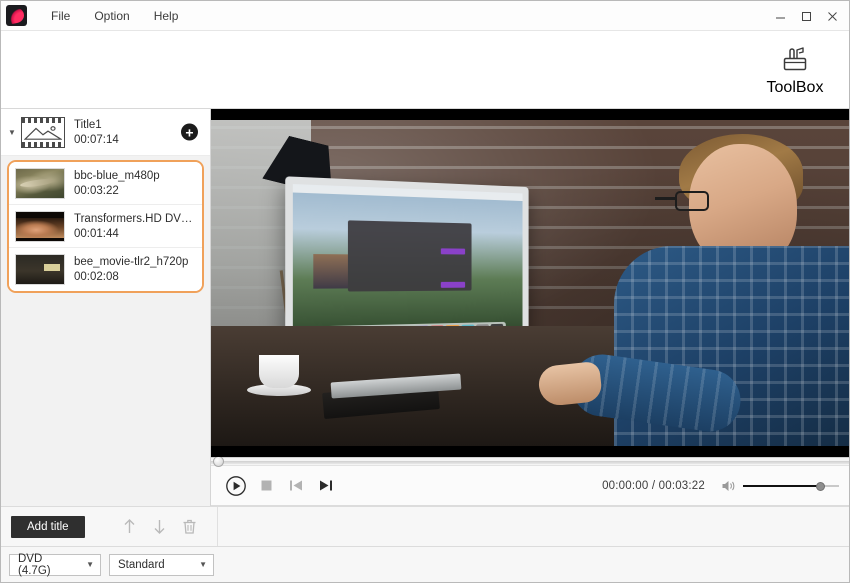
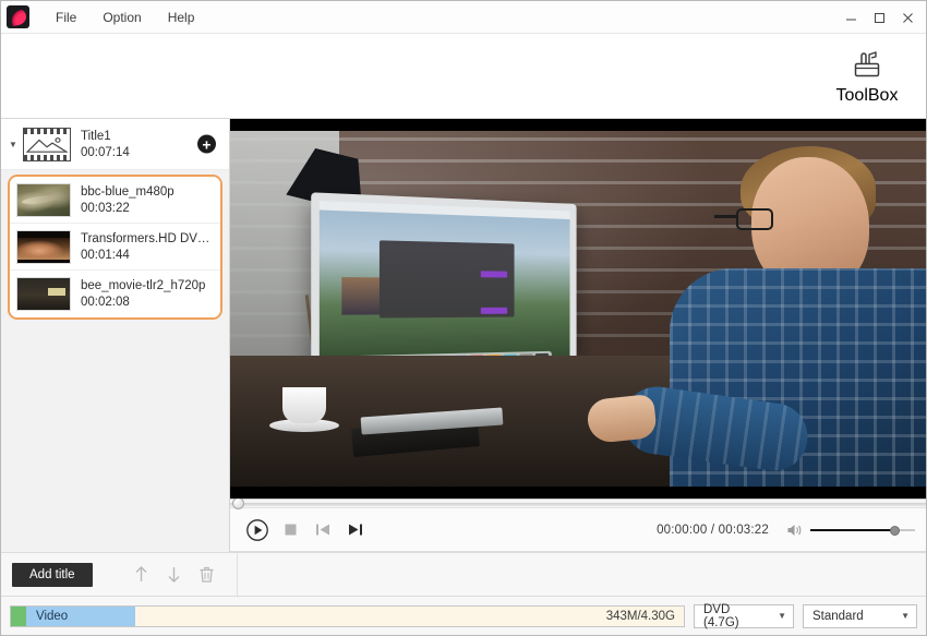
  File
  Option
  Help
  ToolBox
  ▼
  Title1
  00:07:14
  +
  bbc-blue_m480p
  00:03:22
  Transformers.HD DVD..
  00:01:44
  bee_movie-tlr2_h720p
  00:02:08
  00:00:00 / 00:03:22
  Add title
+ Video
+ 343M/4.30G
  DVD (4.7G)
  ▼
  Standard
  ▼
